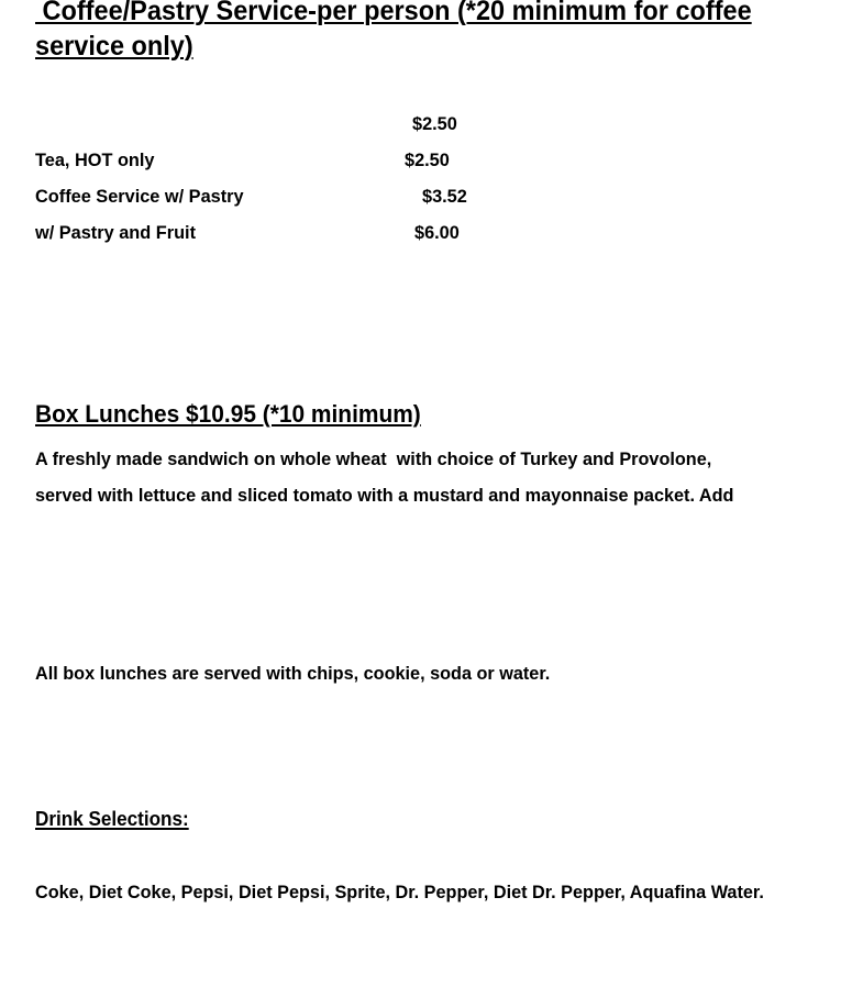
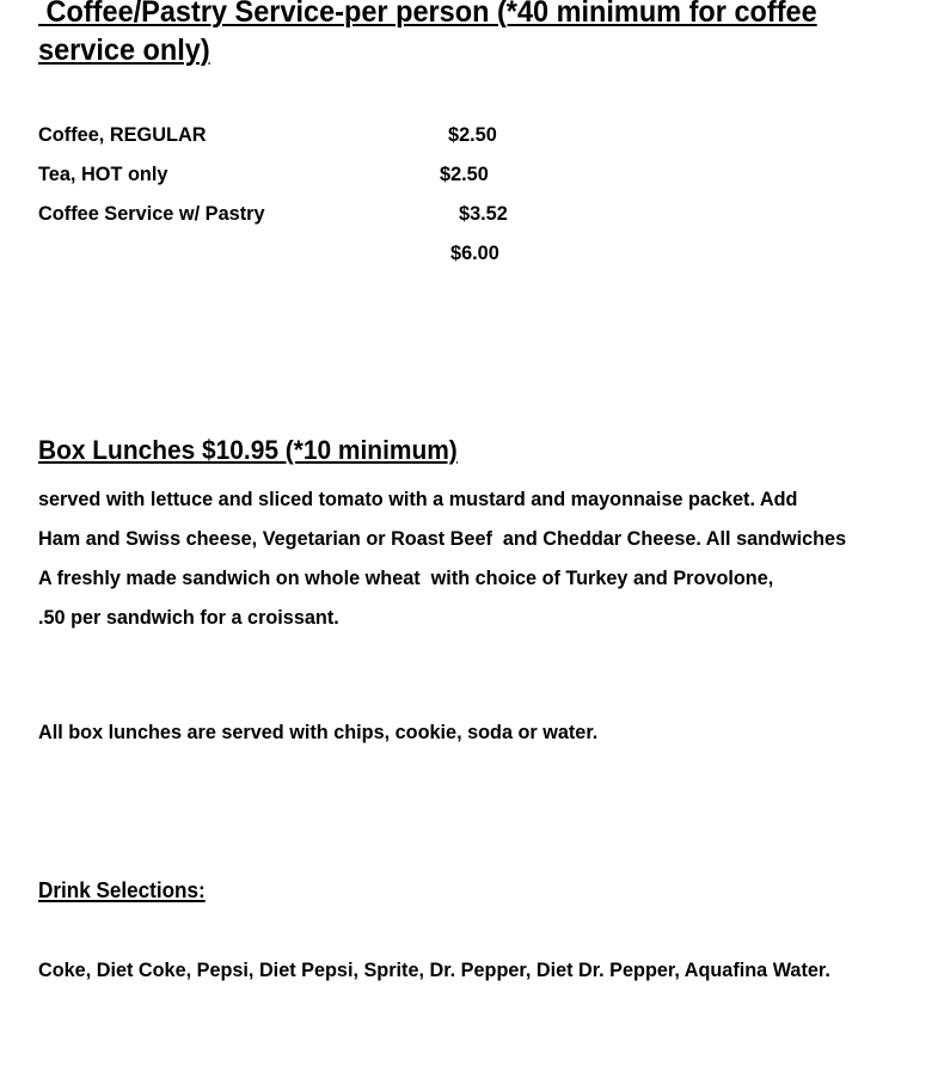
- Coffee/Pastry Service-per person (*20 minimum for coffee
+ Coffee/Pastry Service-per person (*40 minimum for coffee
  service only)
+ Coffee, REGULAR
  $2.50
  Tea, HOT only
  $2.50
  Coffee Service w/ Pastry
  $3.52
- w/ Pastry and Fruit
  $6.00
  Box Lunches $10.95 (*10 minimum)
- A freshly made sandwich on whole wheat with choice of Turkey and Provolone,
+ served with lettuce and sliced tomato with a mustard and mayonnaise packet. Add
+ Ham and Swiss cheese, Vegetarian or Roast Beef and Cheddar Cheese. All sandwiches
- served with lettuce and sliced tomato with a mustard and mayonnaise packet. Add
+ A freshly made sandwich on whole wheat with choice of Turkey and Provolone,
+ .50 per sandwich for a croissant.
  All box lunches are served with chips, cookie, soda or water.
  Drink Selections:
  Coke, Diet Coke, Pepsi, Diet Pepsi, Sprite, Dr. Pepper, Diet Dr. Pepper, Aquafina Water.
